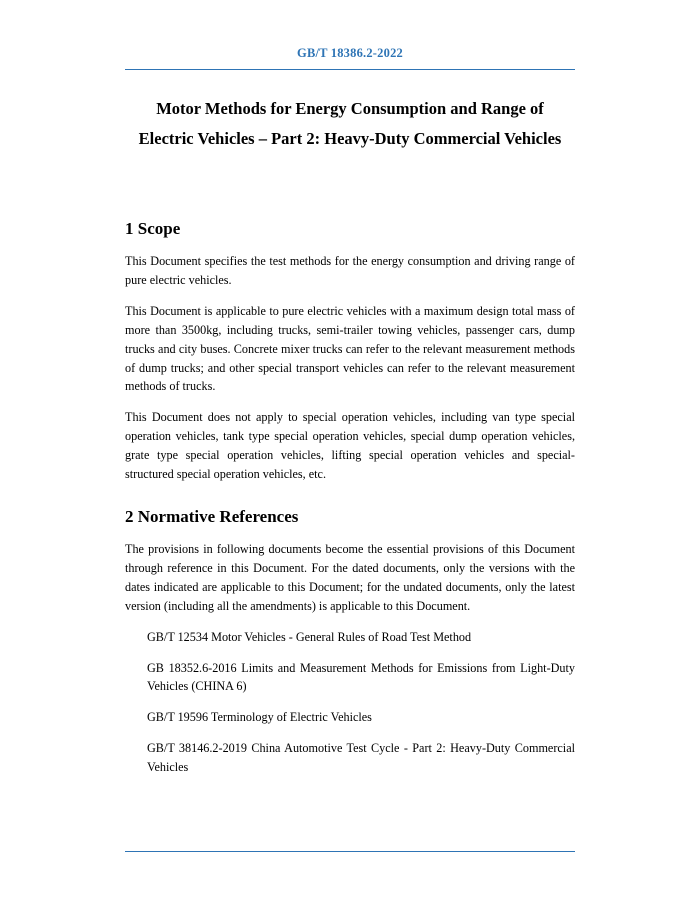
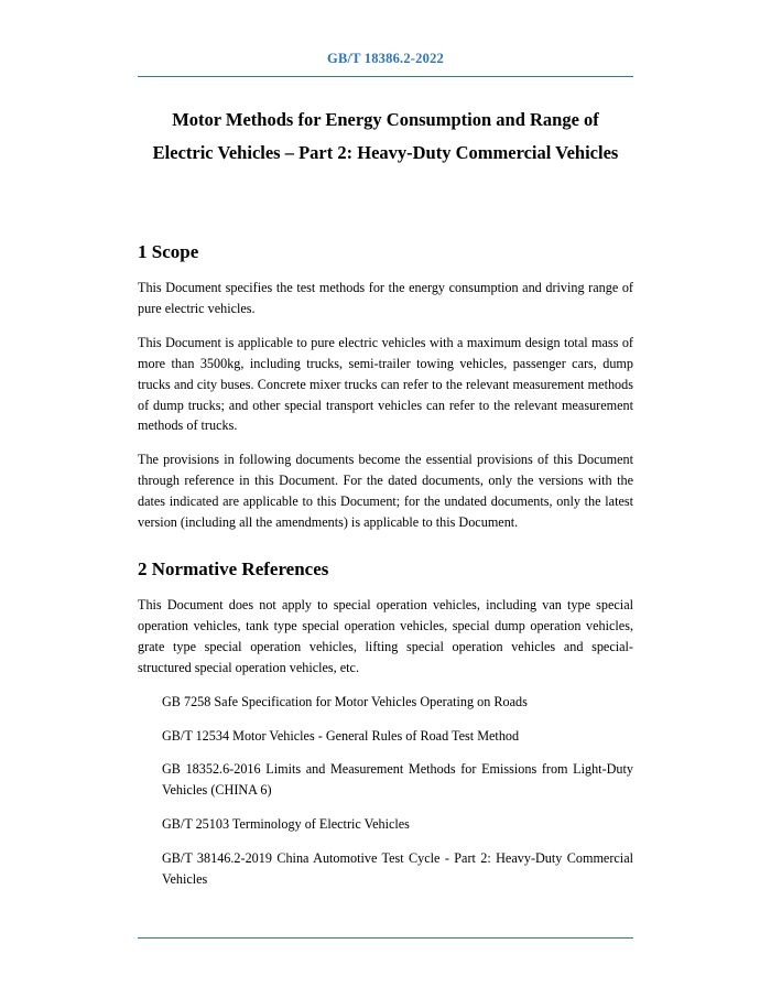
  GB/T 18386.2-2022
  Motor Methods for Energy Consumption and Range of
  Electric Vehicles – Part 2: Heavy-Duty Commercial Vehicles
  1 Scope
  This Document specifies the test methods for the energy consumption and driving range of pure electric vehicles.
  This Document is applicable to pure electric vehicles with a maximum design total mass of more than 3500kg, including trucks, semi-trailer towing vehicles, passenger cars, dump trucks and city buses. Concrete mixer trucks can refer to the relevant measurement methods of dump trucks; and other special transport vehicles can refer to the relevant measurement methods of trucks.
- This Document does not apply to special operation vehicles, including van type special operation vehicles, tank type special operation vehicles, special dump operation vehicles, grate type special operation vehicles, lifting special operation vehicles and special-structured special operation vehicles, etc.
+ The provisions in following documents become the essential provisions of this Document through reference in this Document. For the dated documents, only the versions with the dates indicated are applicable to this Document; for the undated documents, only the latest version (including all the amendments) is applicable to this Document.
  2 Normative References
- The provisions in following documents become the essential provisions of this Document through reference in this Document. For the dated documents, only the versions with the dates indicated are applicable to this Document; for the undated documents, only the latest version (including all the amendments) is applicable to this Document.
+ This Document does not apply to special operation vehicles, including van type special operation vehicles, tank type special operation vehicles, special dump operation vehicles, grate type special operation vehicles, lifting special operation vehicles and special-structured special operation vehicles, etc.
+ GB 7258 Safe Specification for Motor Vehicles Operating on Roads
  GB/T 12534 Motor Vehicles - General Rules of Road Test Method
  GB 18352.6-2016 Limits and Measurement Methods for Emissions from Light-Duty Vehicles (CHINA 6)
- GB/T 19596 Terminology of Electric Vehicles
+ GB/T 25103 Terminology of Electric Vehicles
  GB/T 38146.2-2019 China Automotive Test Cycle - Part 2: Heavy-Duty Commercial Vehicles
